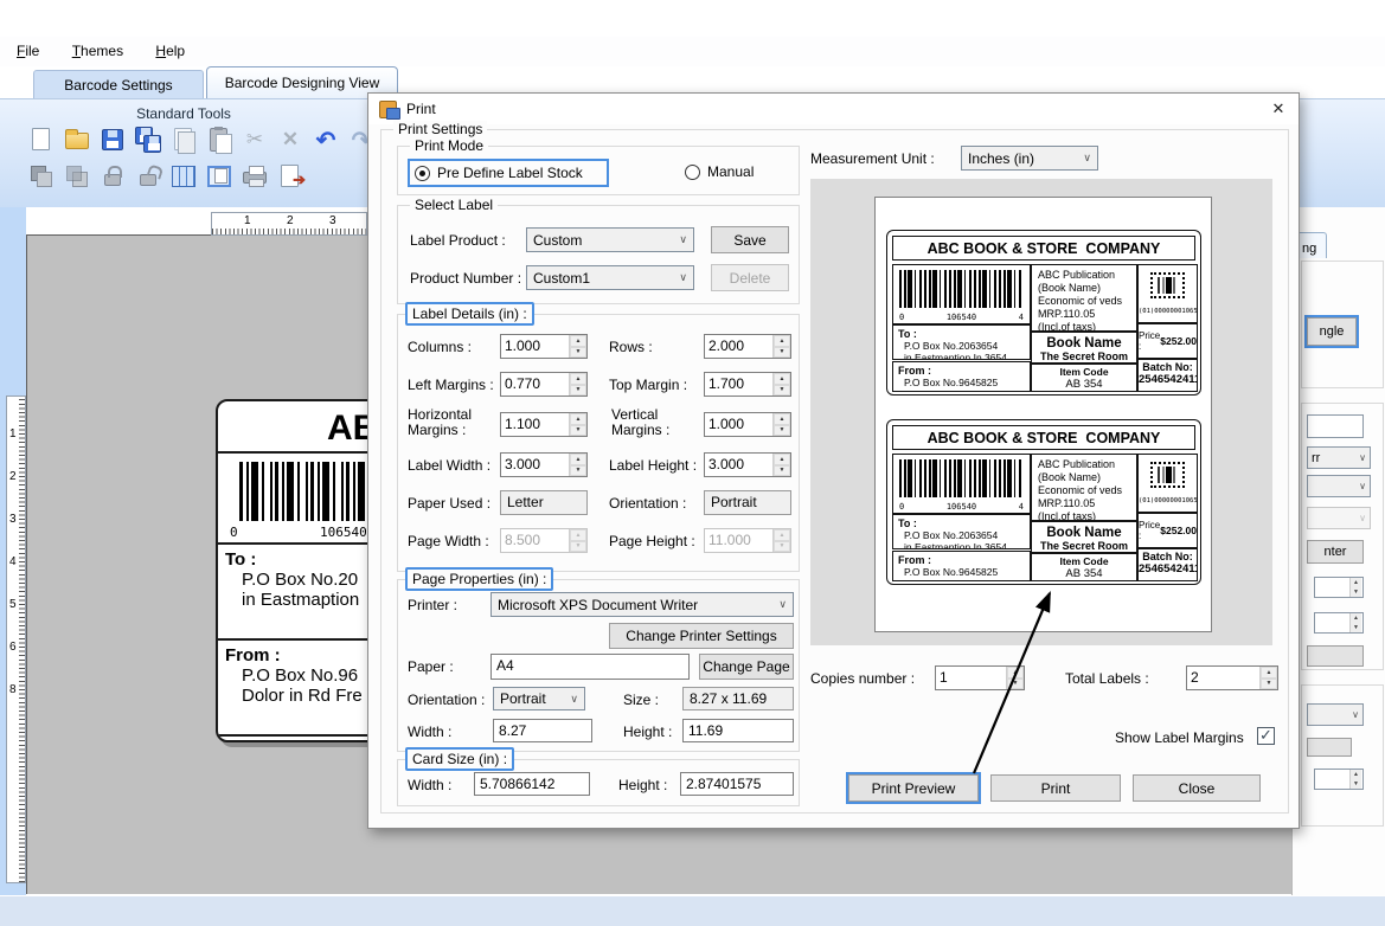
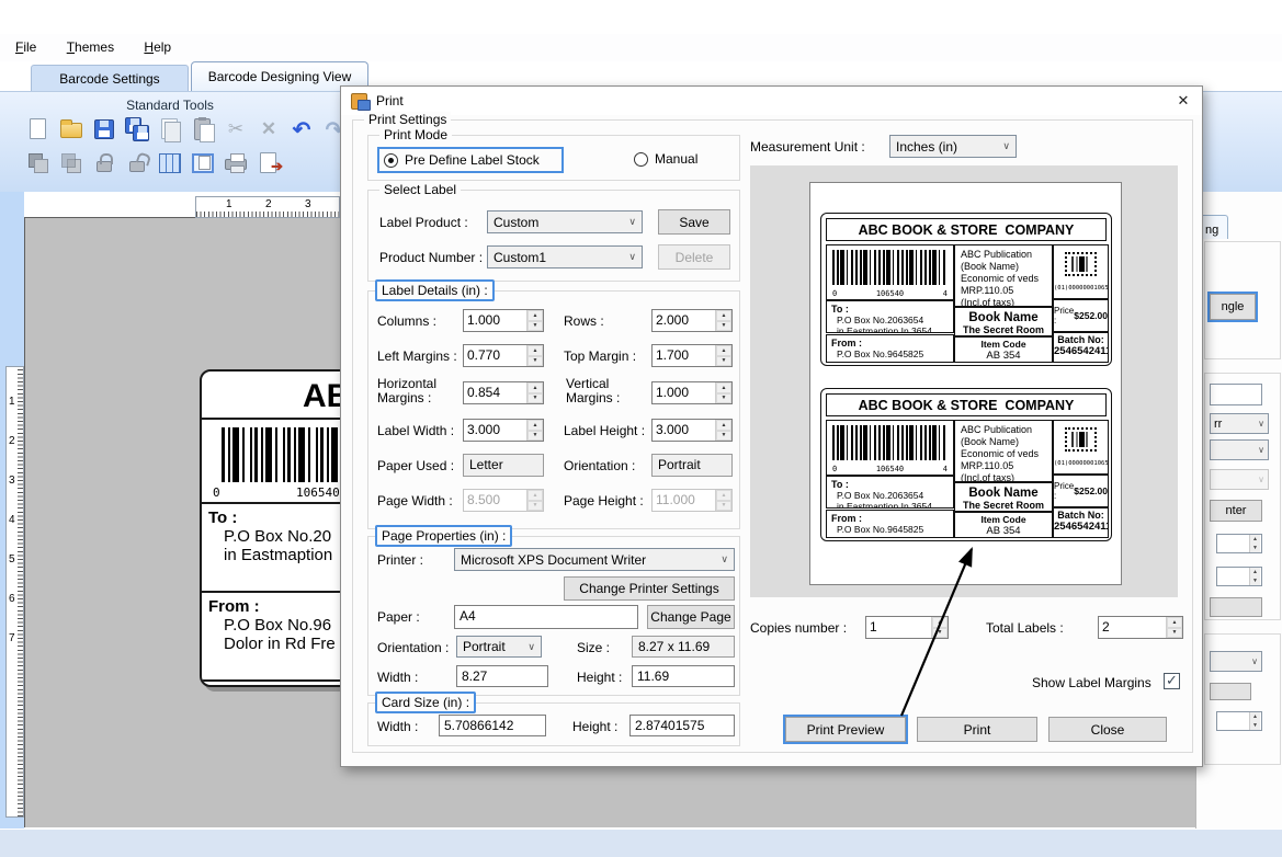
  File Themes Help
  Barcode Settings
  Barcode Designing View
  Standard Tools
  ✂
  ✕
  ↶
  ↷
  ➔
  1
  2
  3
  1
  2
  3
  4
  5
  6
- 8
+ 7
  AB
  0
  106540
  To :
  P.O Box No.20
  in Eastmaption
  From :
  P.O Box No.96
  Dolor in Rd Fre
  ng
  ngle
  rr
  nter
  Print
  Print Settings
  Print Mode
  Pre Define Label Stock
  Manual
  Select Label
  Label Product :
  Custom
  Save
  Product Number :
  Custom1
  Delete
  Label Details (in) :
  Columns :
  1.000
  Rows :
  2.000
  Left Margins :
  0.770
  Top Margin :
  1.700
  Horizontal Margins :
- 1.100
+ 0.854
  Vertical Margins :
  1.000
  Label Width :
  3.000
  Label Height :
  3.000
  Paper Used :
  Letter
  Orientation :
  Portrait
  Page Width :
  8.500
  Page Height :
  11.000
  Page Properties (in) :
  Printer :
  Microsoft XPS Document Writer
  Change Printer Settings
  Paper :
  A4
  Change Page
  Orientation :
  Portrait
  Size :
  8.27 x 11.69
  Width :
  8.27
  Height :
  11.69
  Card Size (in) :
  Width :
  5.70866142
  Height :
  2.87401575
  Measurement Unit :
  Inches (in)
  ABC BOOK & STORE COMPANY
  0
  106540
  4
  To :
  P.O Box No.2063654
  in Eastmaption In 3654
  From :
  P.O Box No.9645825
  ABC Publication
  (Book Name)
  Economic of veds
  MRP.110.05
  (Incl.of taxs)
  Book Name
  The Secret Room
  Item Code
  AB 354
  Price :
  $252.00
  Batch No:
  254654241
  ABC BOOK & STORE COMPANY
  0
  106540
  4
  To :
  P.O Box No.2063654
  in Eastmaption In 3654
  From :
  P.O Box No.9645825
  ABC Publication
  (Book Name)
  Economic of veds
  MRP.110.05
  (Incl.of taxs)
  Book Name
  The Secret Room
  Item Code
  AB 354
  Price :
  $252.00
  Batch No:
  254654241
  Copies number :
  1
  Total Labels :
  2
  Show Label Margins
  Print Preview
  Print
  Close
